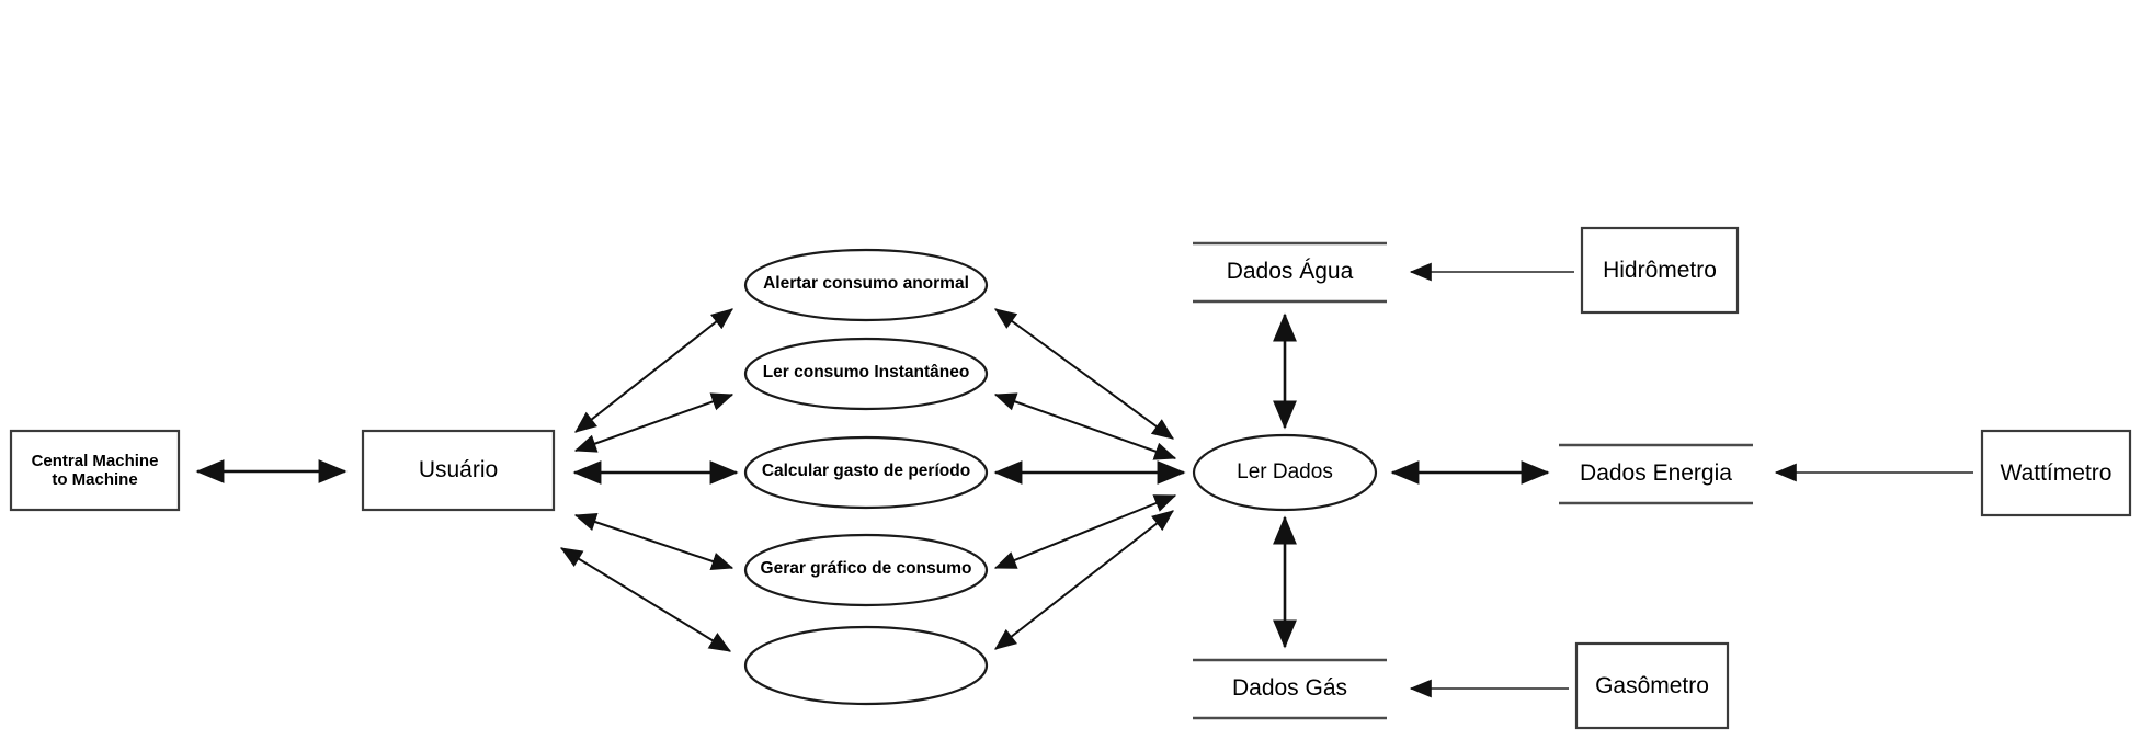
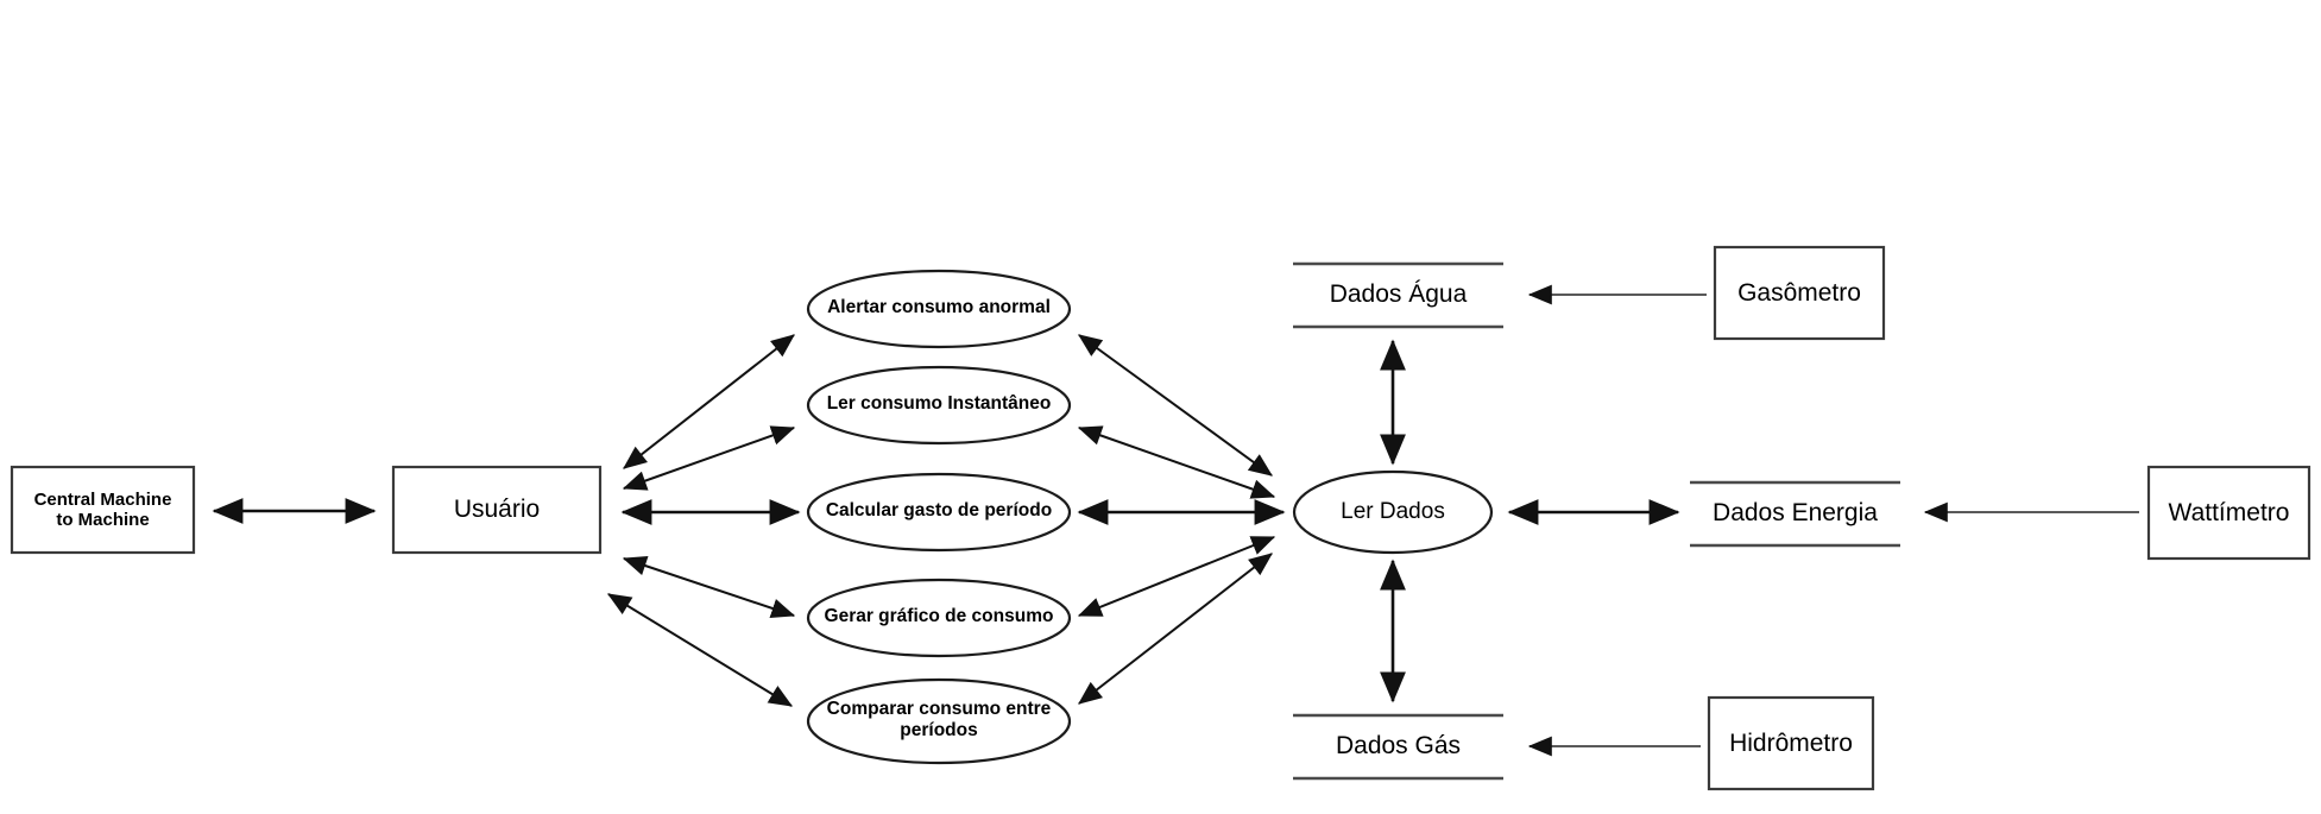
  Central Machine
  to Machine
  Usuário
  Alertar consumo anormal
  Ler consumo Instantâneo
  Calcular gasto de período
  Gerar gráfico de consumo
+ Comparar consumo entre
+ períodos
  Ler Dados
  Dados Água
  Dados Energia
  Dados Gás
- Hidrômetro
+ Gasômetro
  Wattímetro
- Gasômetro
+ Hidrômetro
